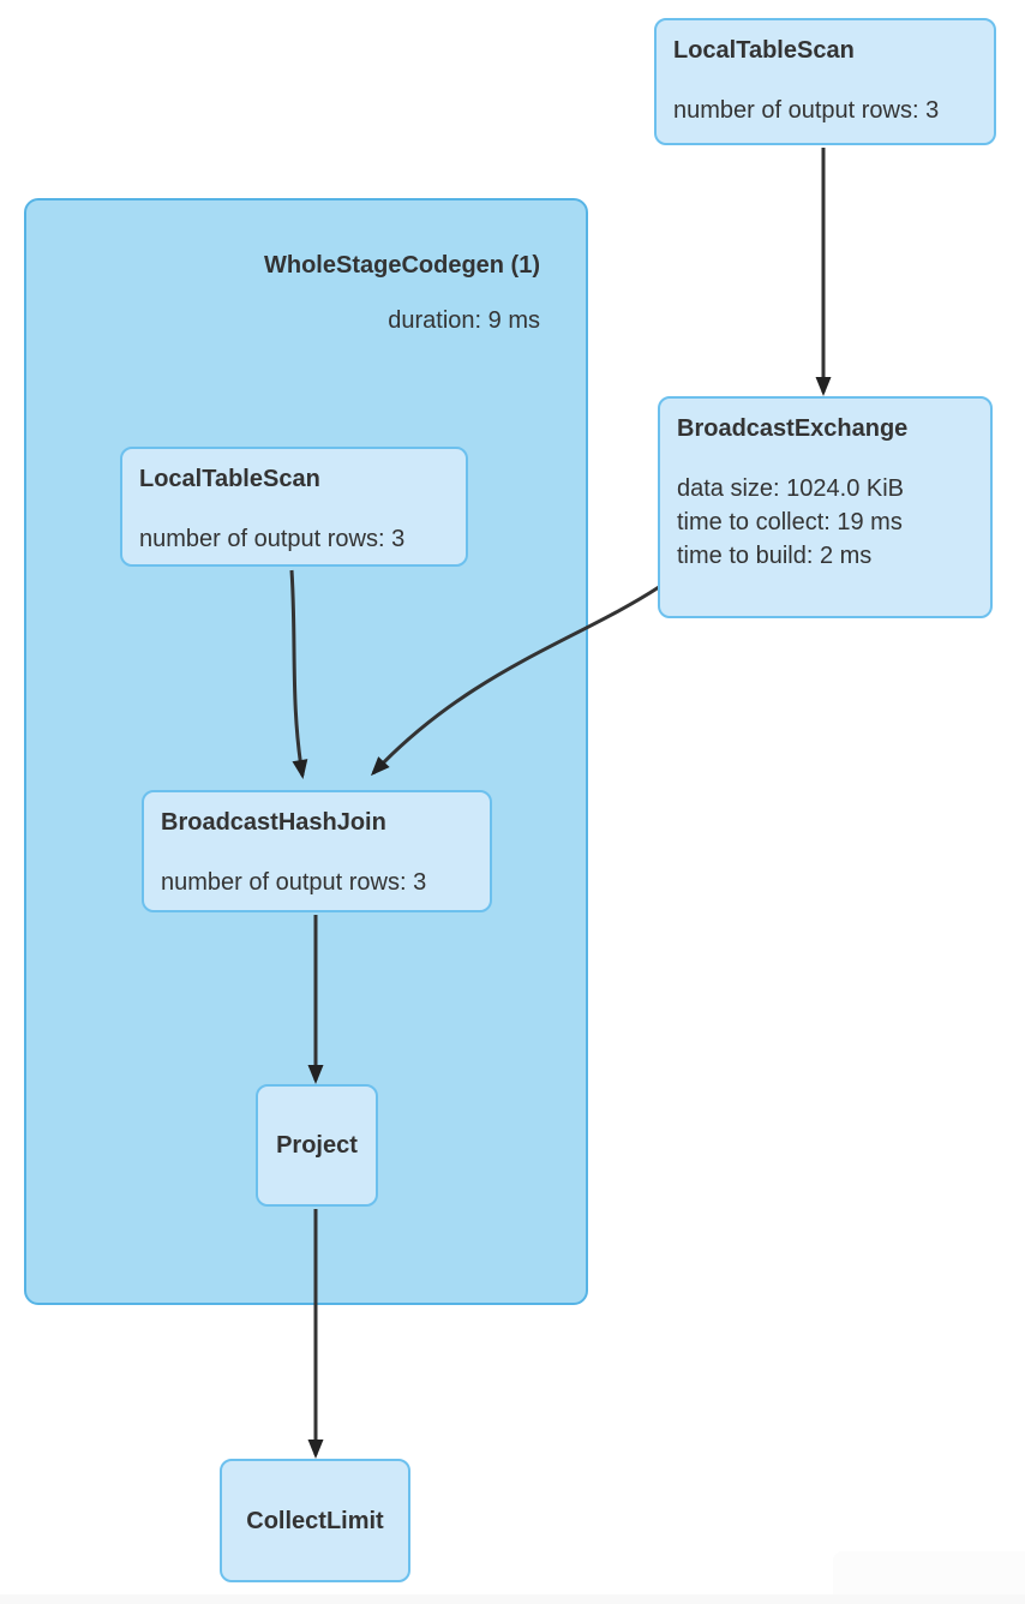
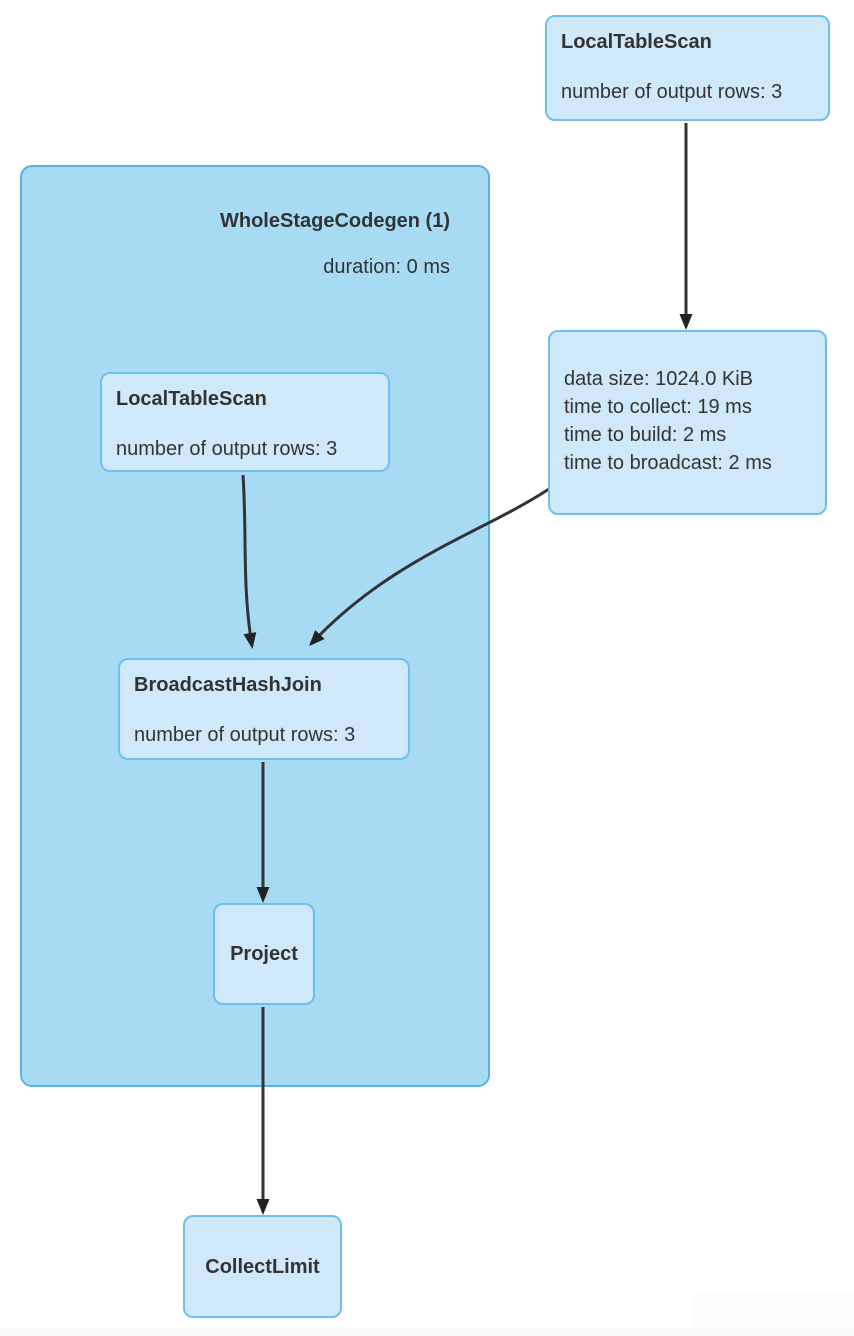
  WholeStageCodegen (1)
- duration: 9 ms
+ duration: 0 ms
  LocalTableScan
  number of output rows: 3
- BroadcastExchange
  data size: 1024.0 KiB
  time to collect: 19 ms
  time to build: 2 ms
+ time to broadcast: 2 ms
  LocalTableScan
  number of output rows: 3
  BroadcastHashJoin
  number of output rows: 3
  Project
  CollectLimit
